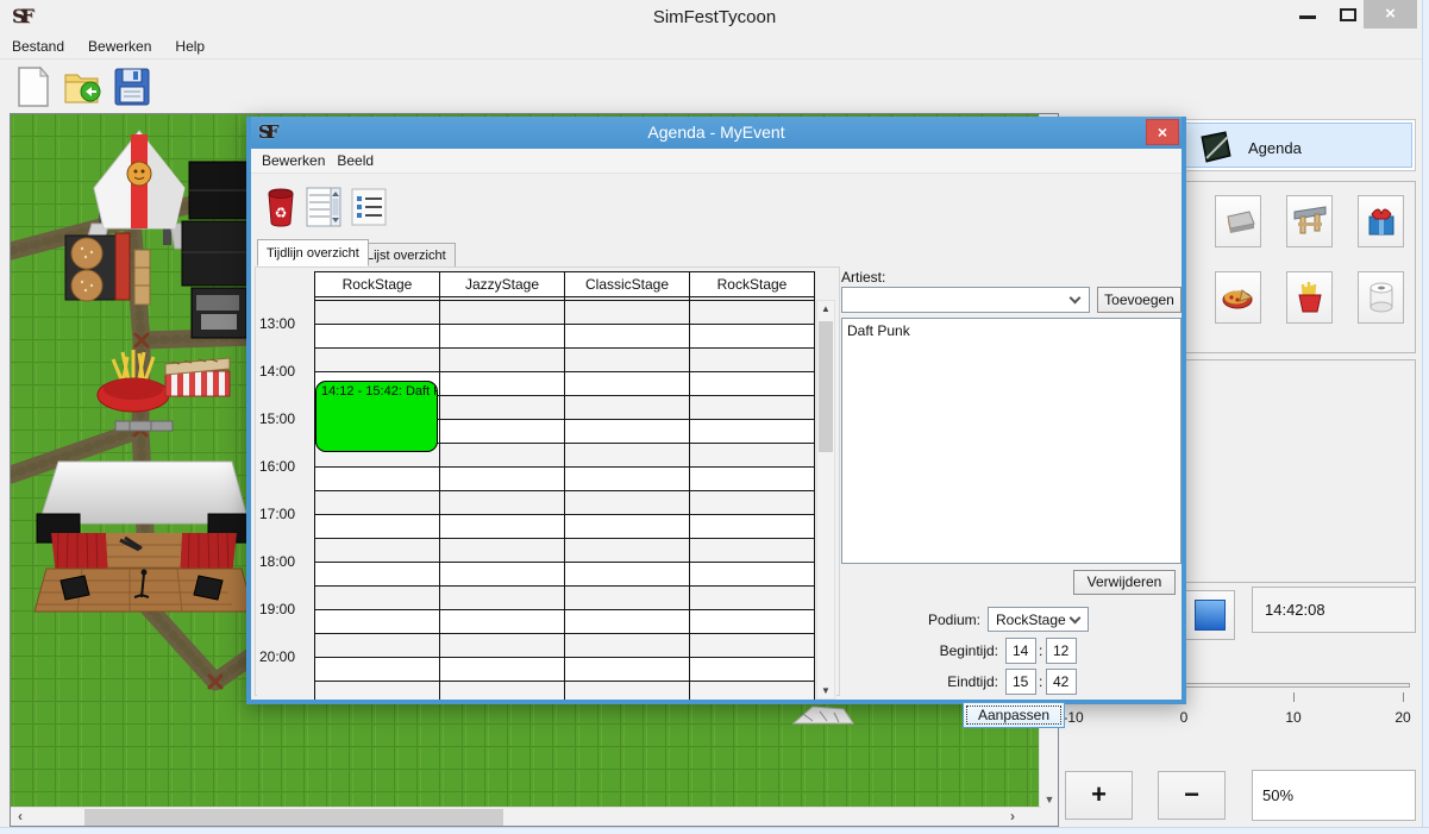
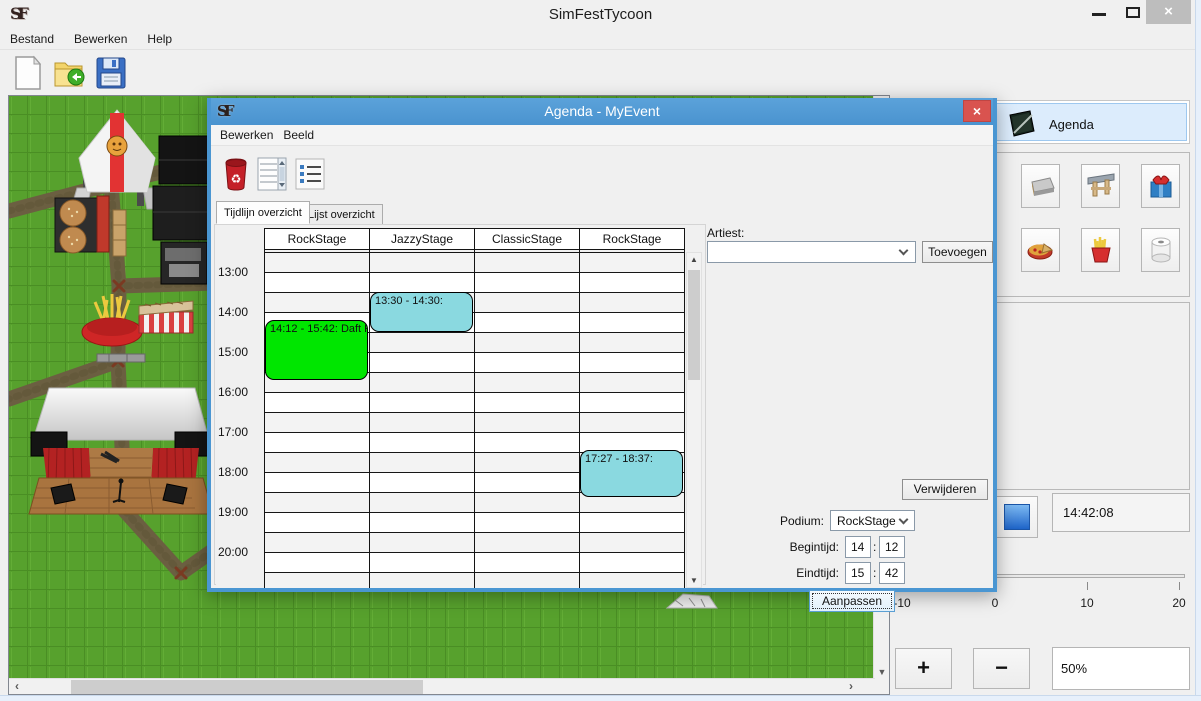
  SF
  SimFestTycoon
  ×
  Bestand Bewerken Help
  ▼
  ‹
  ›
  Agenda
  14:42:08
  -10
  0
  10
  20
  +
  −
  50%
  SF
  Agenda - MyEvent
  ×
  Bewerken Beeld
  ♻
  Tijdlijn overzicht
  Lijst overzicht
  ▲
  ▼
  RockStage
  JazzyStage
  ClassicStage
  RockStage
  13:00
  14:00
  15:00
  16:00
  17:00
  18:00
  19:00
  20:00
  14:12 - 15:42: Daft P
+ 13:30 - 14:30:
+ 17:27 - 18:37:
  Artiest:
  Toevoegen
- Daft Punk
  Verwijderen
  Podium:
  RockStage
  Begintijd:
  14
  :
  12
  Eindtijd:
  15
  :
  42
  Aanpassen
